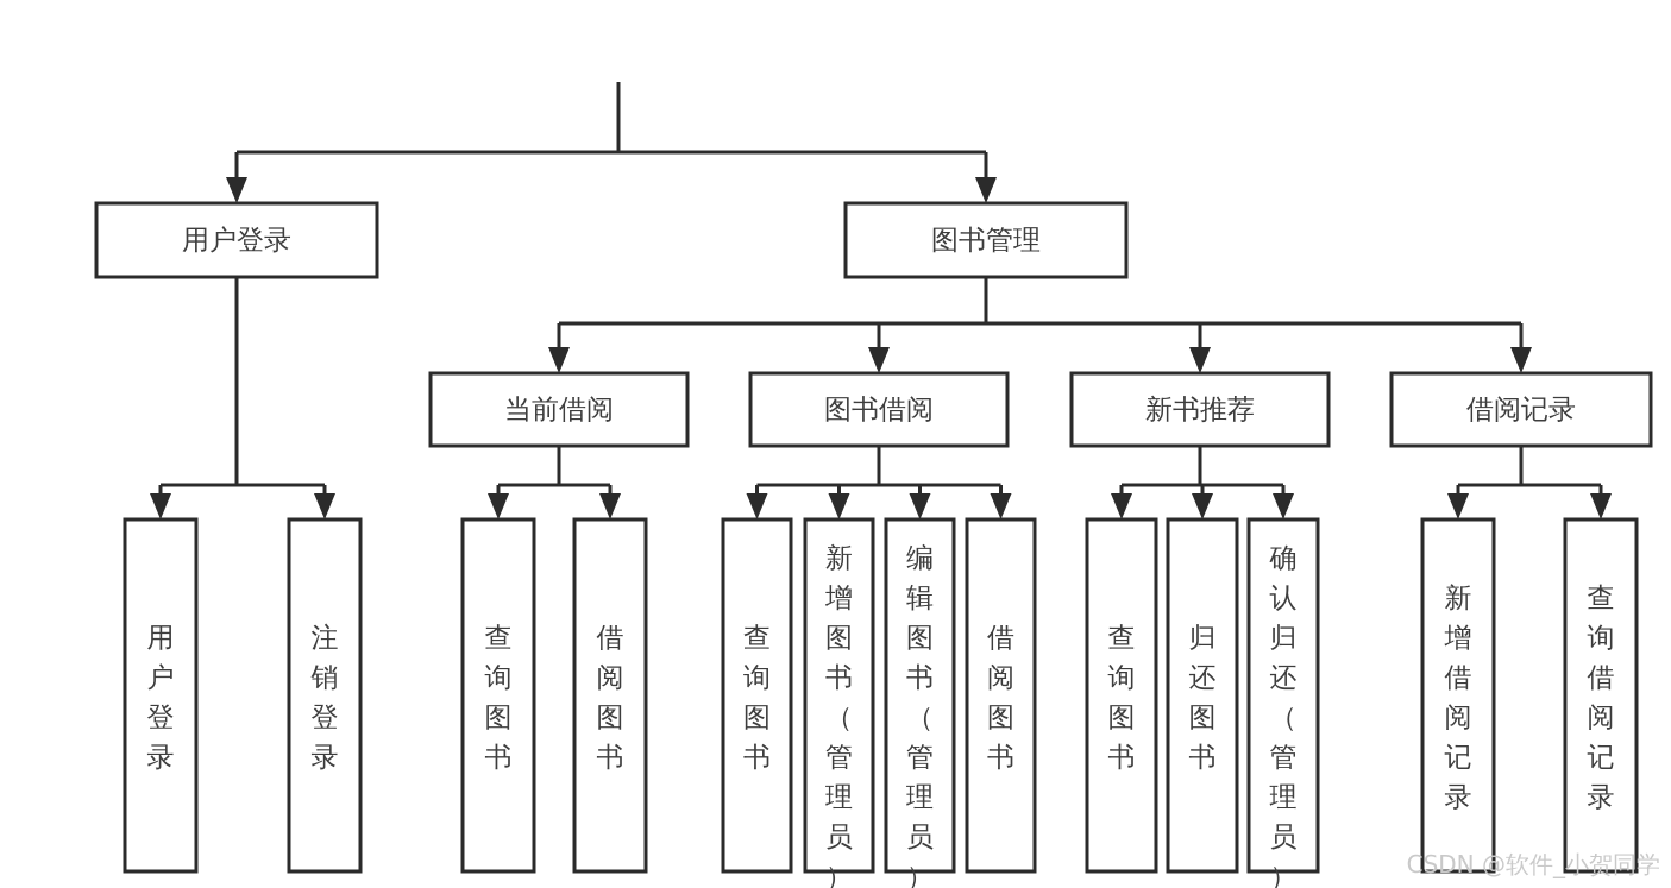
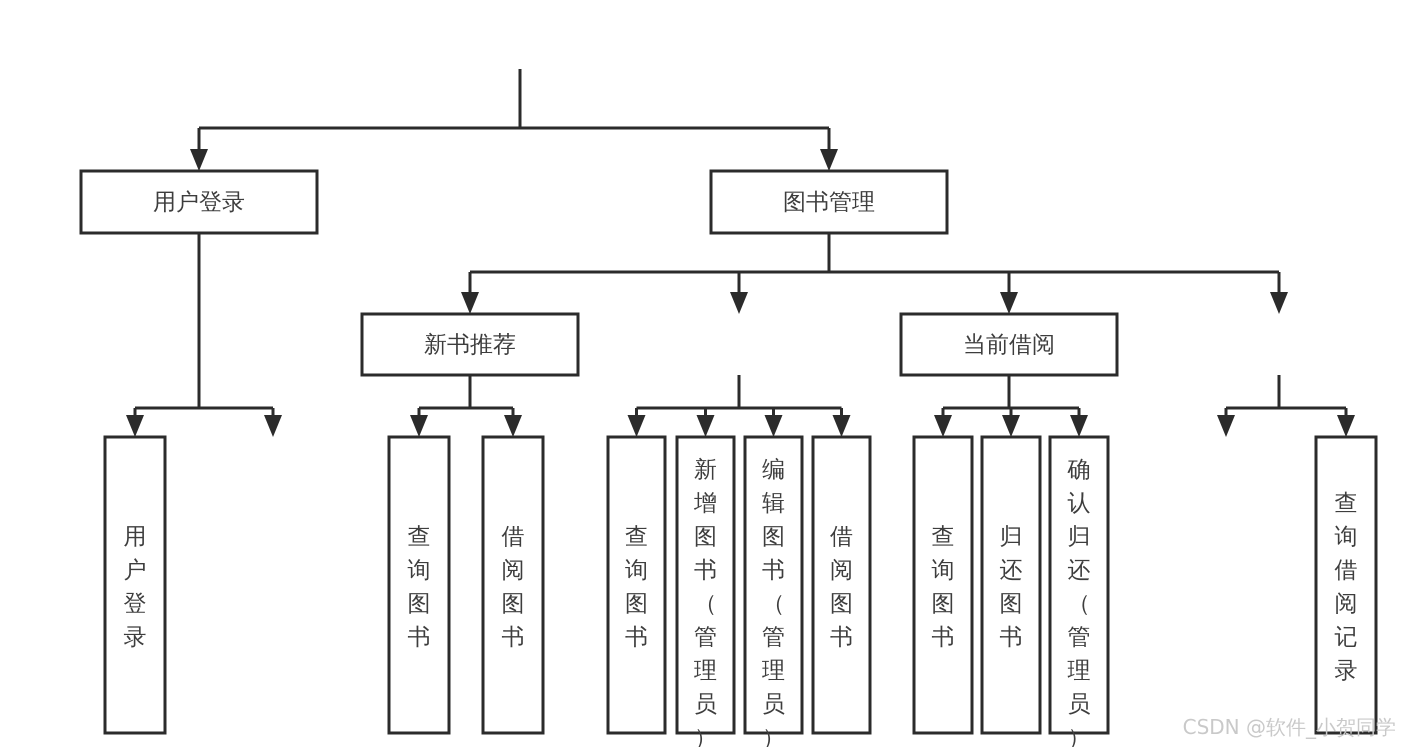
  用户登录
  用户登录
- 注销登录
  图书管理
- 当前借阅
+ 新书推荐
  查询图书
  借阅图书
- 图书借阅
  查询图书
  新增图书（管理员）
  编辑图书（管理员）
  借阅图书
- 新书推荐
+ 当前借阅
  查询图书
  归还图书
  确认归还（管理员）
- 借阅记录
- 新增借阅记录
  查询借阅记录
  CSDN @软件_小贺同学
